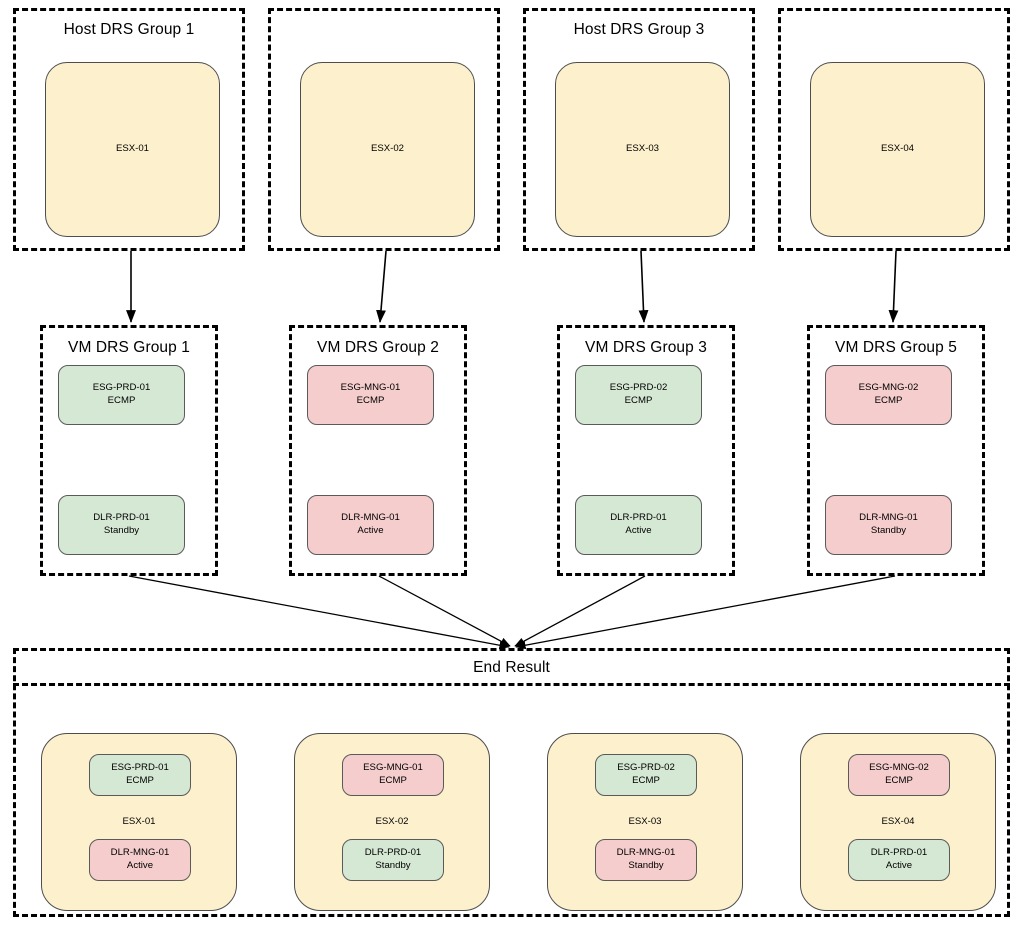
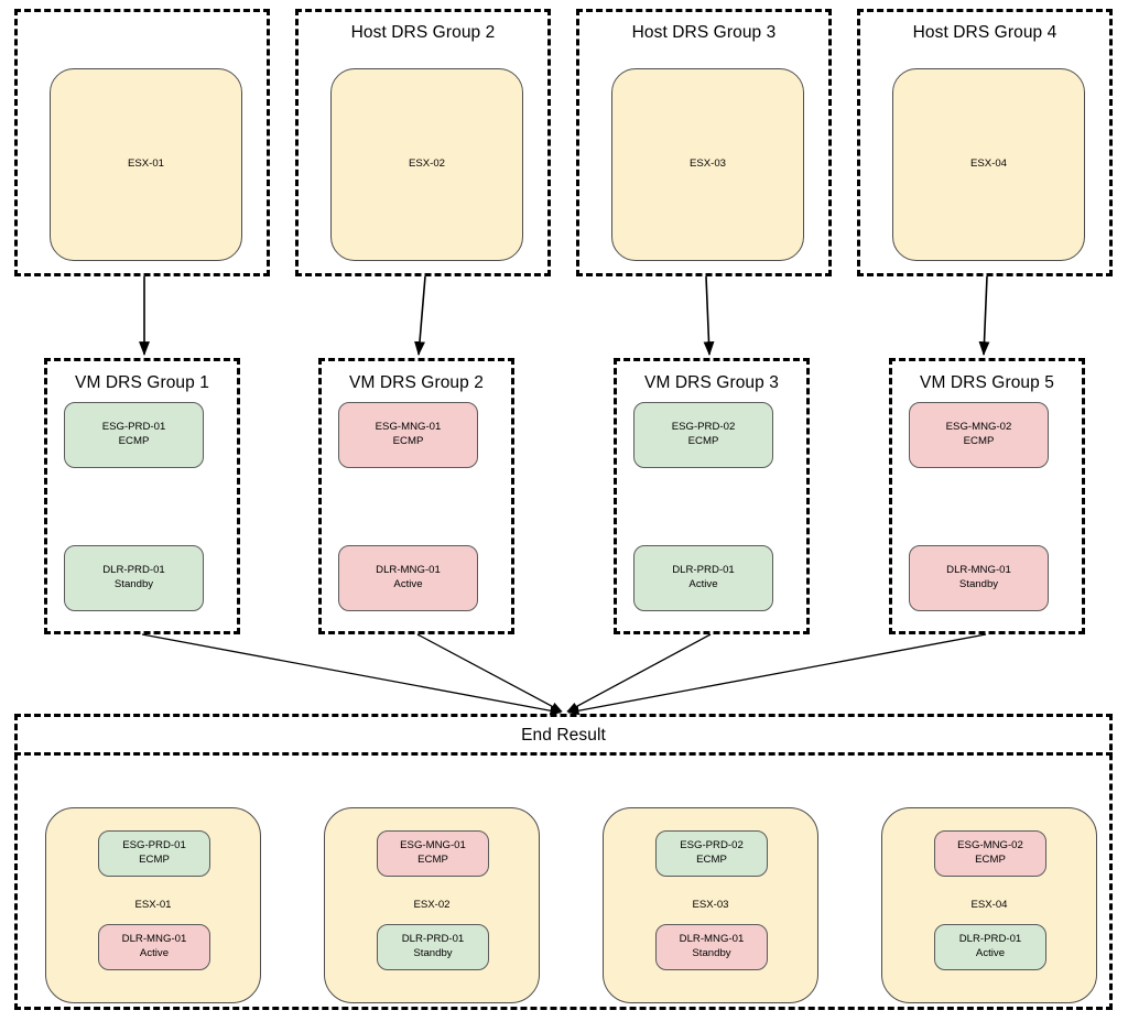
- Host DRS Group 1
  ESX-01
+ Host DRS Group 2
  ESX-02
  Host DRS Group 3
  ESX-03
+ Host DRS Group 4
  ESX-04
  VM DRS Group 1
  ESG-PRD-01
  ECMP
  DLR-PRD-01
  Standby
  VM DRS Group 2
  ESG-MNG-01
  ECMP
  DLR-MNG-01
  Active
  VM DRS Group 3
  ESG-PRD-02
  ECMP
  DLR-PRD-01
  Active
  VM DRS Group 5
  ESG-MNG-02
  ECMP
  DLR-MNG-01
  Standby
  End Result
  ESG-PRD-01
  ECMP
  ESX-01
  DLR-MNG-01
  Active
  ESG-MNG-01
  ECMP
  ESX-02
  DLR-PRD-01
  Standby
  ESG-PRD-02
  ECMP
  ESX-03
  DLR-MNG-01
  Standby
  ESG-MNG-02
  ECMP
  ESX-04
  DLR-PRD-01
  Active
